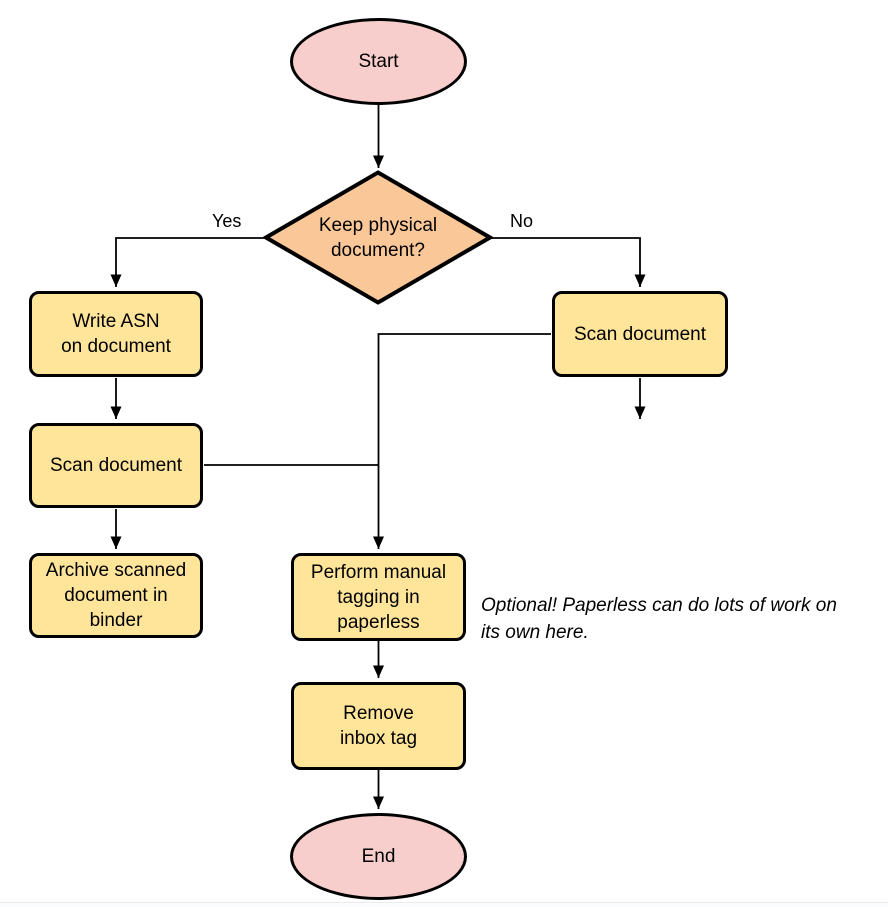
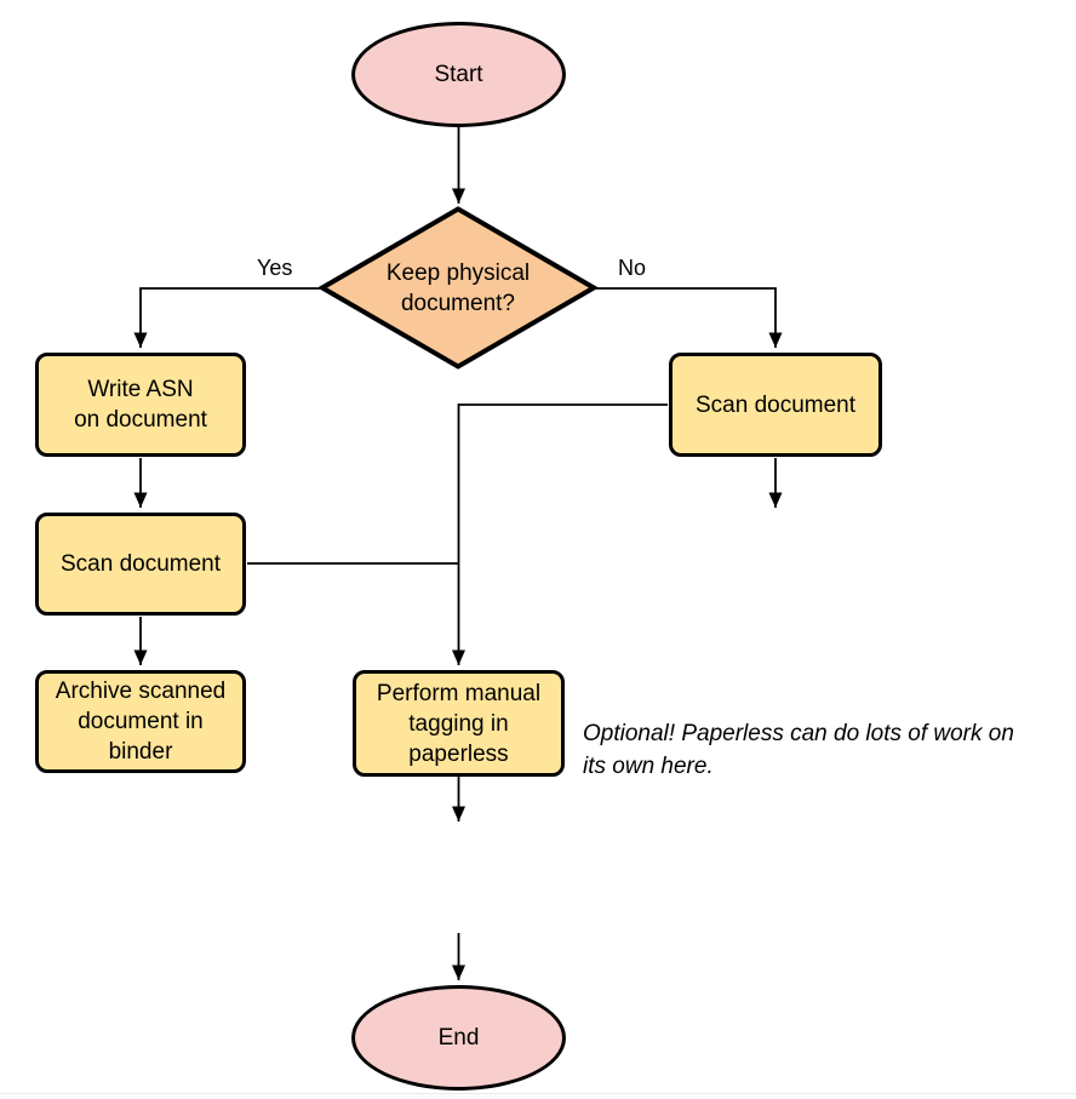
  Start
  Keep physical
  document?
  Yes
  No
  Write ASN
  on document
  Scan document
  Archive scanned
  document in
  binder
  Scan document
  Perform manual
  tagging in
  paperless
  Optional! Paperless can do lots of work on
  its own here.
- Remove
- inbox tag
  End
